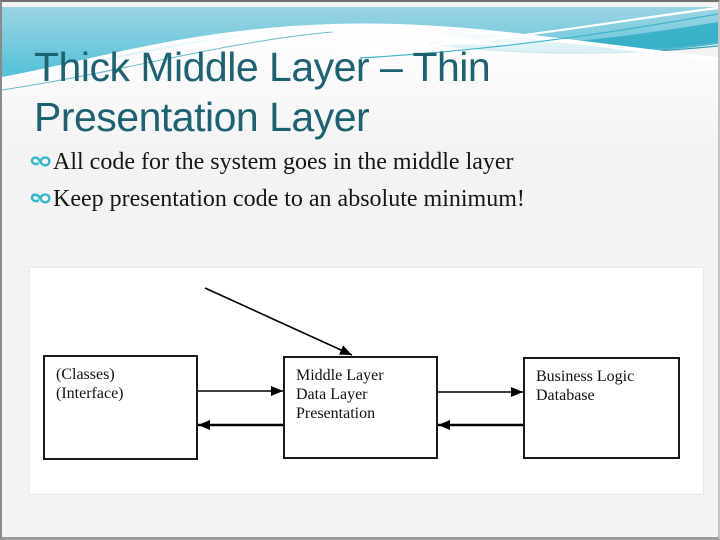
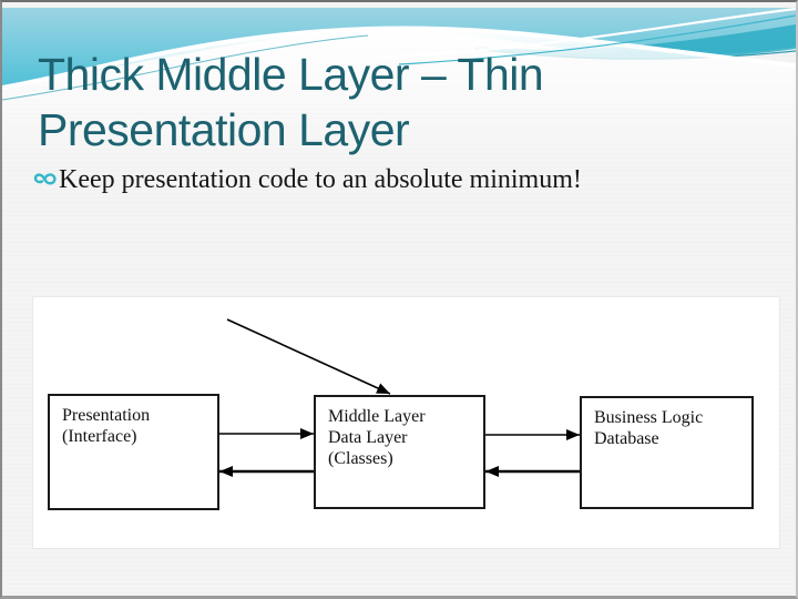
  Thick Middle Layer – Thin
  Presentation Layer
- All code for the system goes in the middle layer
  Keep presentation code to an absolute minimum!
- (Classes)
+ Presentation
  (Interface)
  Middle Layer
  Data Layer
- Presentation
+ (Classes)
  Business Logic
  Database
